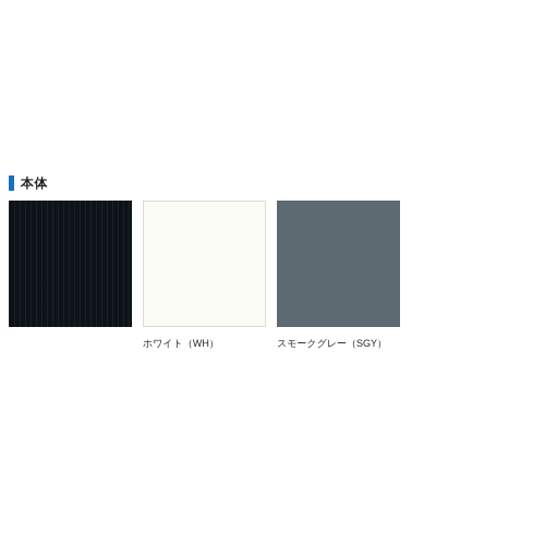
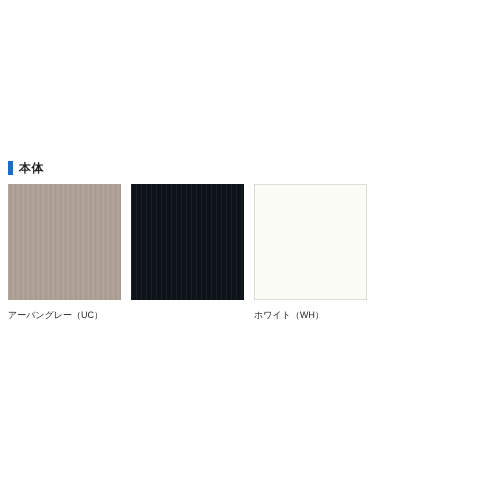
  本体
+ アーバングレー（UC）
  ホワイト（WH）
- スモークグレー（SGY）
